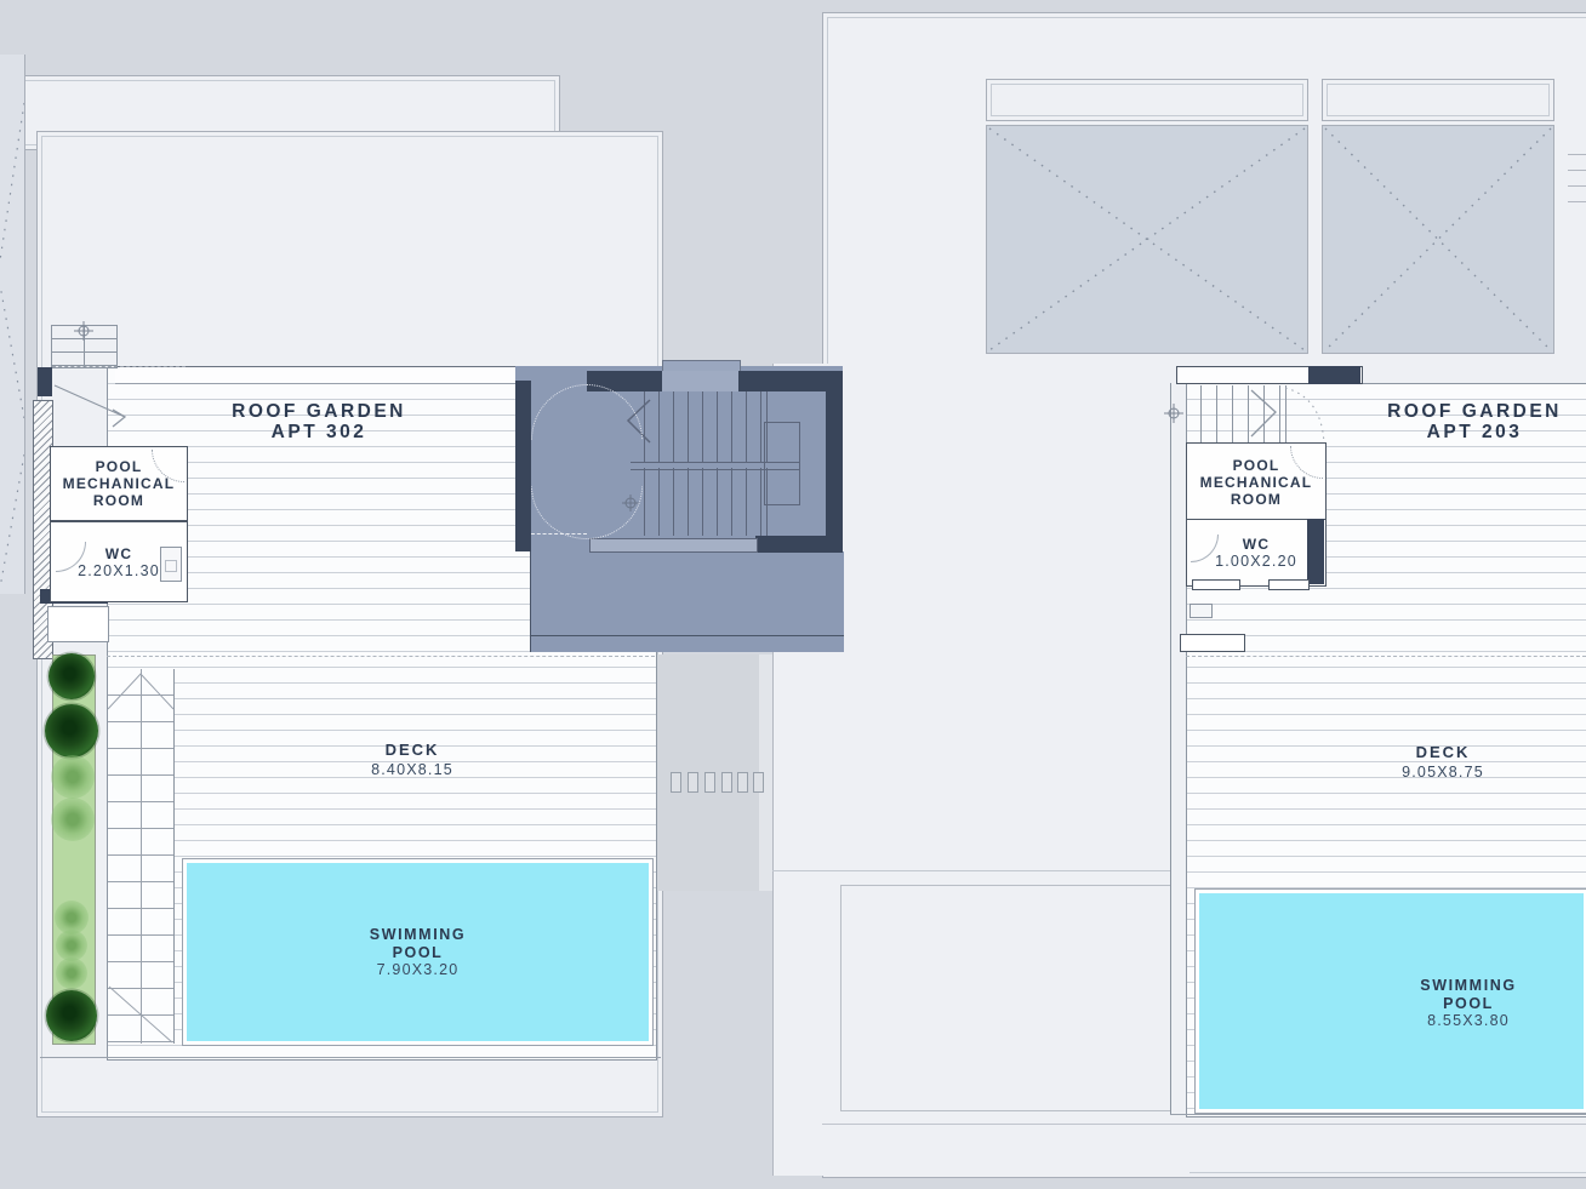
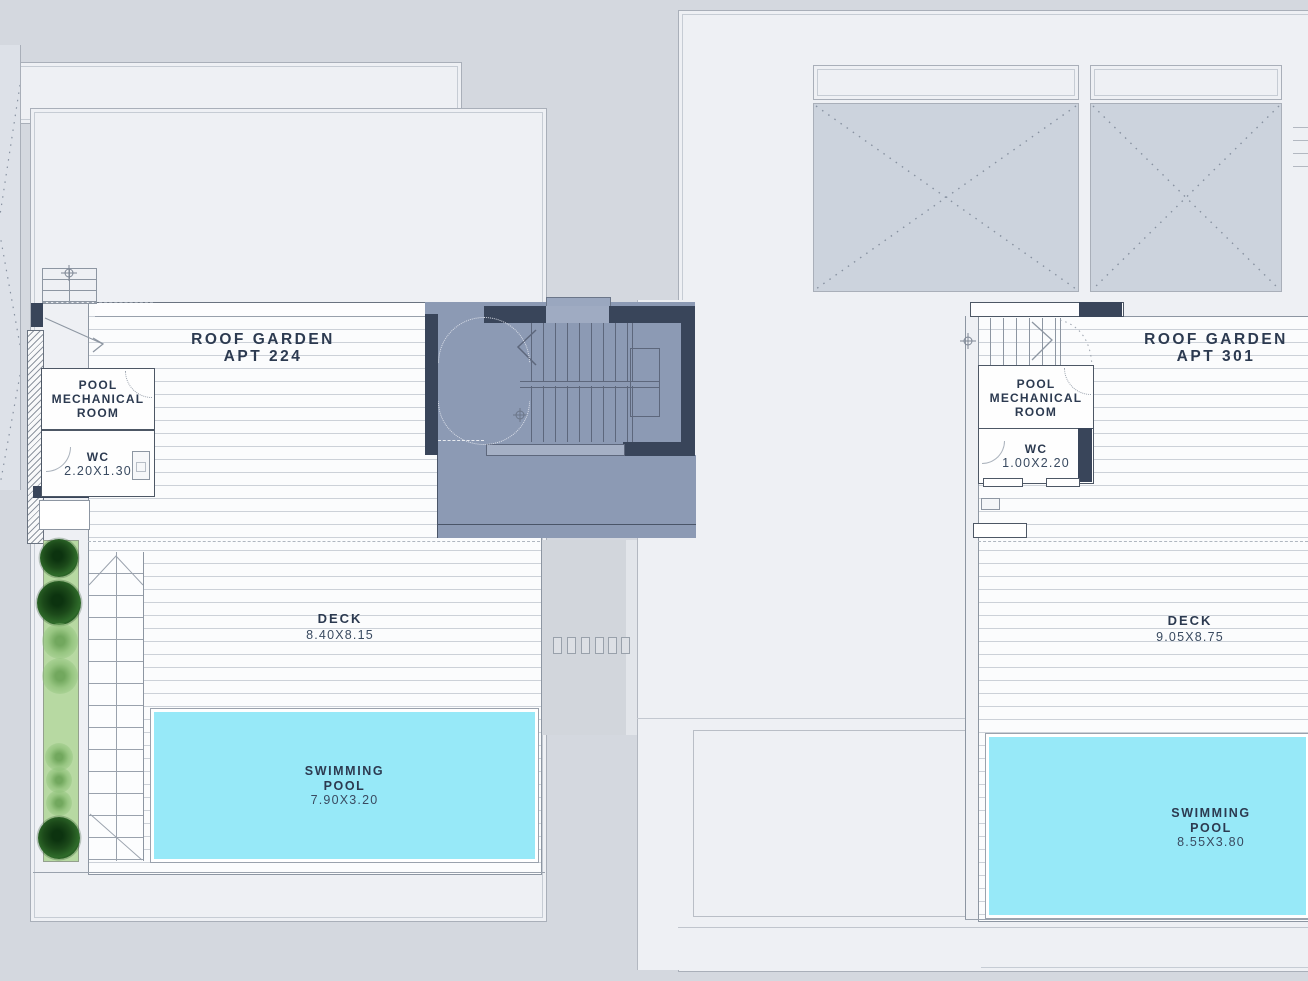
  POOL
  MECHANICAL
  ROOM
  WC
  2.20X1.30
  ROOF GARDEN
- APT 302
+ APT 224
  DECK
  8.40X8.15
  SWIMMING
  POOL
  7.90X3.20
  POOL
  MECHANICAL
  ROOM
  WC
  1.00X2.20
  ROOF GARDEN
- APT 203
+ APT 301
  DECK
  9.05X8.75
  SWIMMING
  POOL
  8.55X3.80
